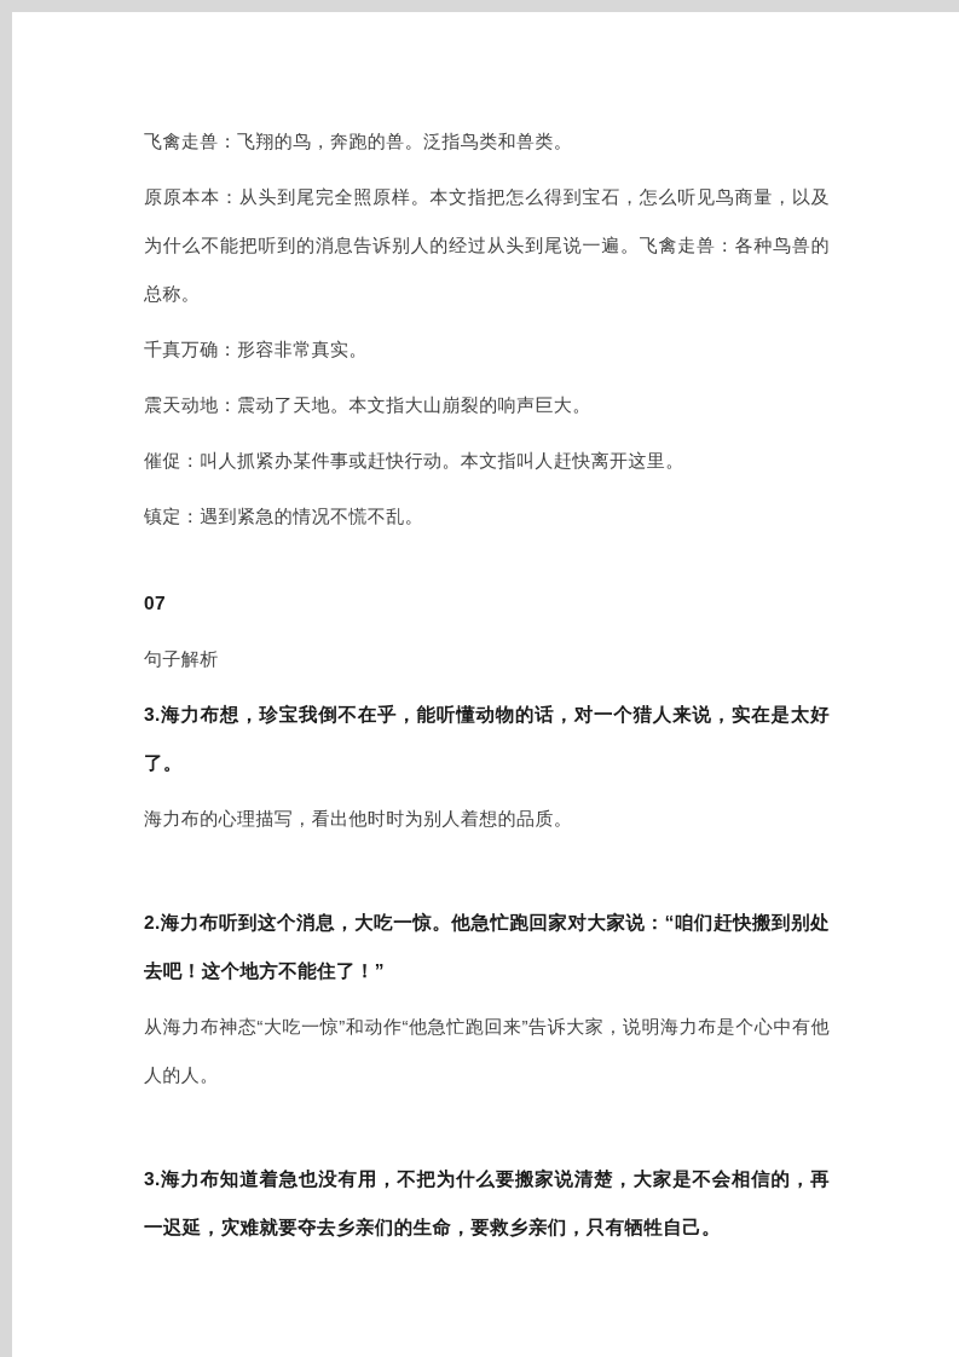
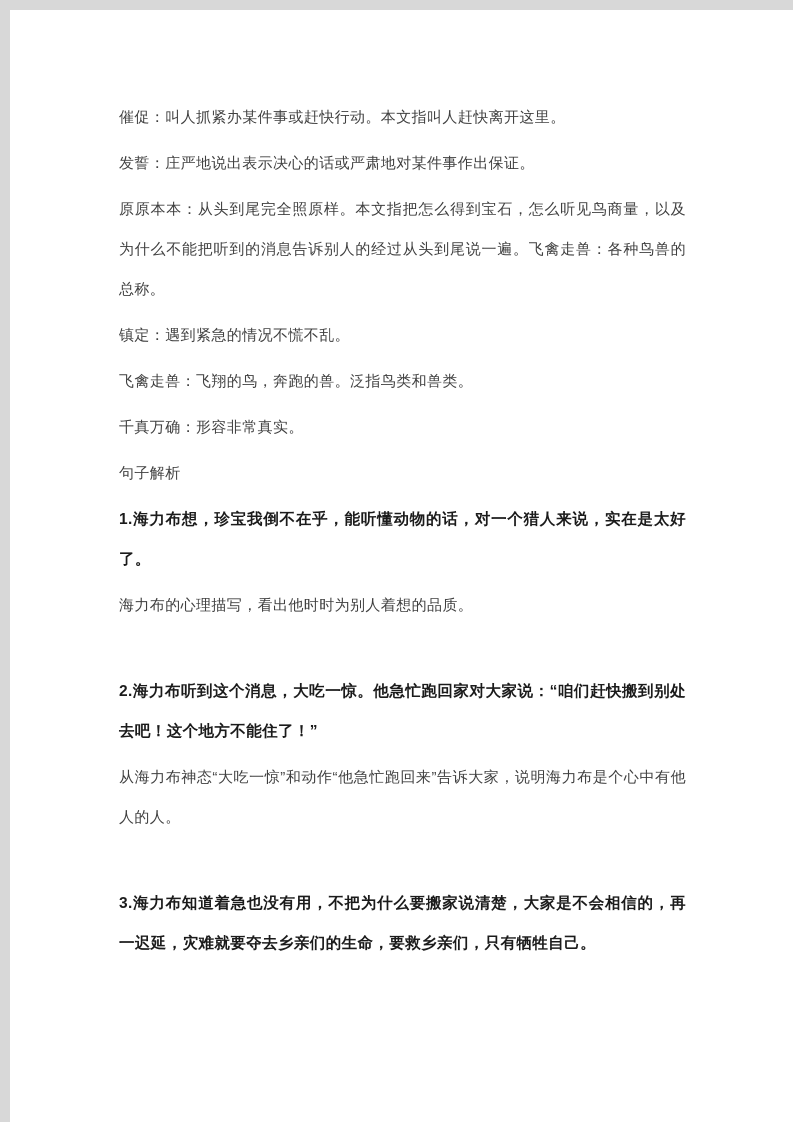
- 飞禽走兽：飞翔的鸟，奔跑的兽。泛指鸟类和兽类。
+ 催促：叫人抓紧办某件事或赶快行动。本文指叫人赶快离开这里。
+ 发誓：庄严地说出表示决心的话或严肃地对某件事作出保证。
  原原本本：从头到尾完全照原样。本文指把怎么得到宝石，怎么听见鸟商量，以及为什么不能把听到的消息告诉别人的经过从头到尾说一遍。飞禽走兽：各种鸟兽的总称。
- 千真万确：形容非常真实。
+ 镇定：遇到紧急的情况不慌不乱。
- 震天动地：震动了天地。本文指大山崩裂的响声巨大。
- 催促：叫人抓紧办某件事或赶快行动。本文指叫人赶快离开这里。
+ 飞禽走兽：飞翔的鸟，奔跑的兽。泛指鸟类和兽类。
- 镇定：遇到紧急的情况不慌不乱。
+ 千真万确：形容非常真实。
- 07
  句子解析
- 3.海力布想，珍宝我倒不在乎，能听懂动物的话，对一个猎人来说，实在是太好了。
+ 1.海力布想，珍宝我倒不在乎，能听懂动物的话，对一个猎人来说，实在是太好了。
  海力布的心理描写，看出他时时为别人着想的品质。
  2.海力布听到这个消息，大吃一惊。他急忙跑回家对大家说：“咱们赶快搬到别处去吧！这个地方不能住了！”
  从海力布神态“大吃一惊”和动作“他急忙跑回来”告诉大家，说明海力布是个心中有他人的人。
  3.海力布知道着急也没有用，不把为什么要搬家说清楚，大家是不会相信的，再一迟延，灾难就要夺去乡亲们的生命，要救乡亲们，只有牺牲自己。
